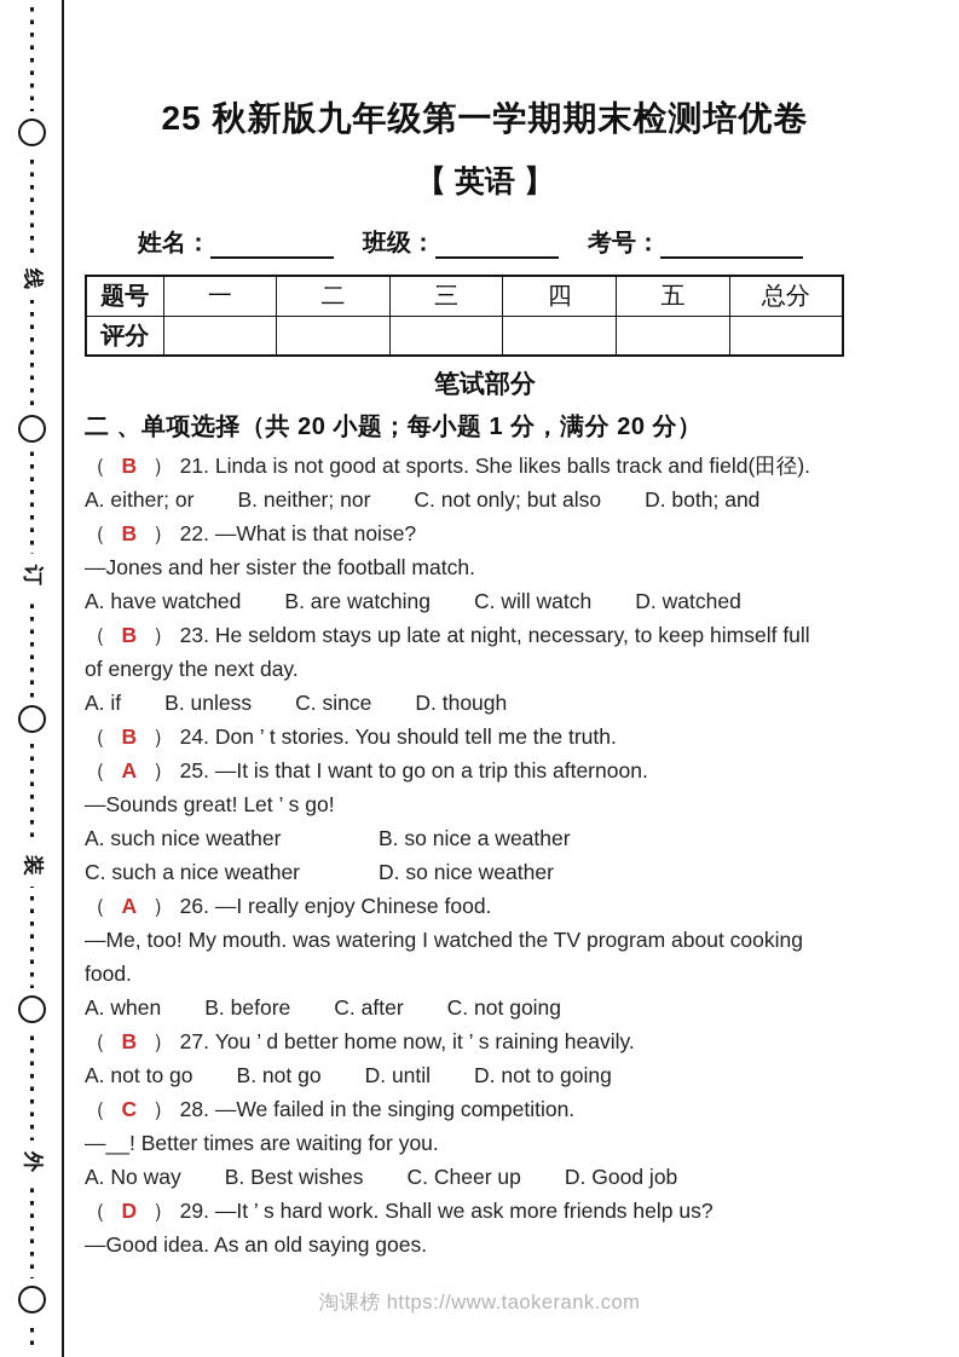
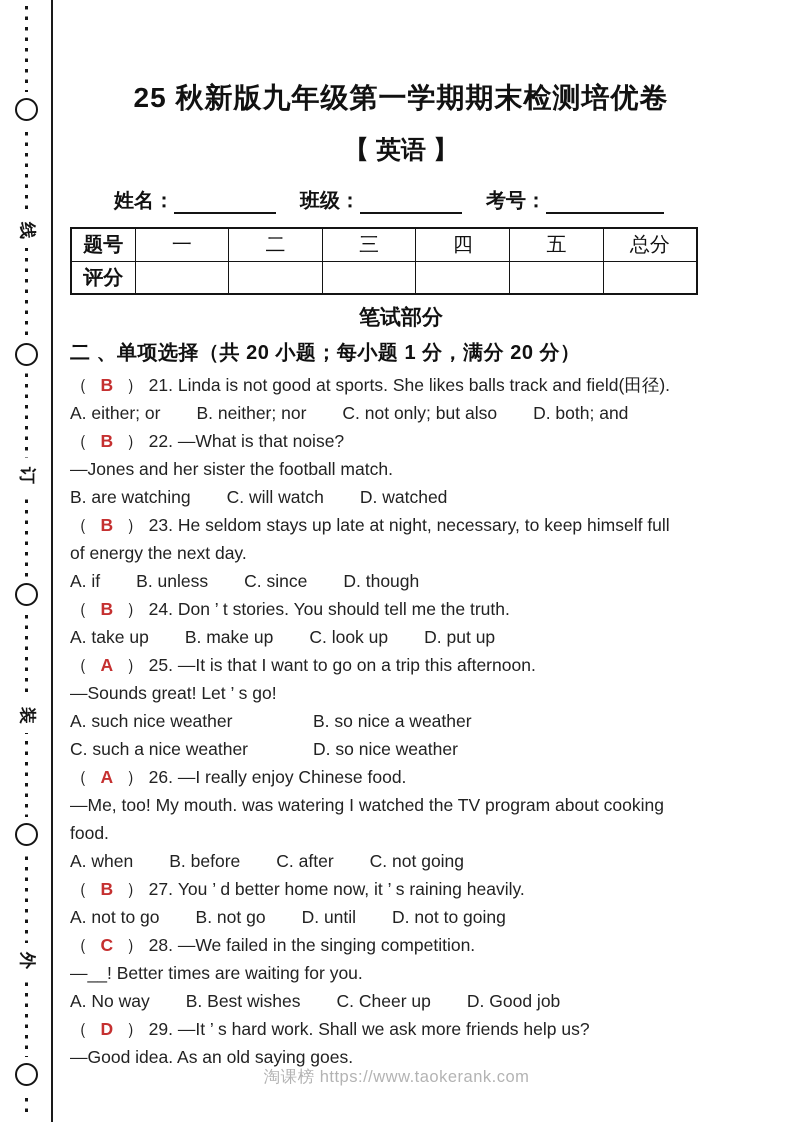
  25 秋新版九年级第一学期期末检测培优卷
  【 英语 】
  姓名：
  班级：
  考号：
  题号	一	二	三	四	五	总分
  评分
  笔试部分
  二 、单项选择（共 20 小题；每小题 1 分，满分 20 分）
  （ B ） 21. Linda is not good at sports. She likes balls track and field(田径).
  A. either; or
  B. neither; nor
  C. not only; but also
  D. both; and
  （ B ） 22. —What is that noise?
  —Jones and her sister the football match.
- A. have watched
  B. are watching
  C. will watch
  D. watched
  （ B ） 23. He seldom stays up late at night, necessary, to keep himself full
  of energy the next day.
  A. if
  B. unless
  C. since
  D. though
  （ B ） 24. Don ’ t stories. You should tell me the truth.
+ A. take up
+ B. make up
+ C. look up
+ D. put up
  （ A ） 25. —It is that I want to go on a trip this afternoon.
  —Sounds great! Let ’ s go!
  A. such nice weather
  B. so nice a weather
  C. such a nice weather
  D. so nice weather
  （ A ） 26. —I really enjoy Chinese food.
  —Me, too! My mouth. was watering I watched the TV program about cooking
  food.
  A. when
  B. before
  C. after
  C. not going
  （ B ） 27. You ’ d better home now, it ’ s raining heavily.
  A. not to go
  B. not go
  D. until
  D. not to going
  （ C ） 28. —We failed in the singing competition.
  —__! Better times are waiting for you.
  A. No way
  B. Best wishes
  C. Cheer up
  D. Good job
  （ D ） 29. —It ’ s hard work. Shall we ask more friends help us?
  —Good idea. As an old saying goes.
  淘课榜 https://www.taokerank.com
